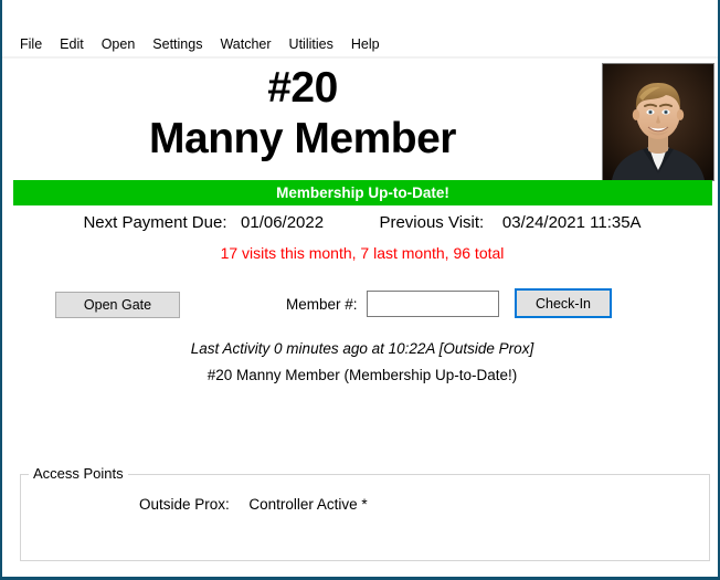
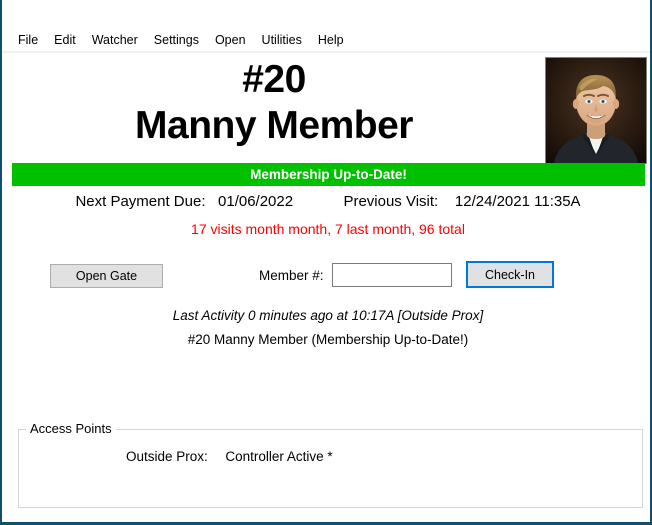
  File
  Edit
- Open
+ Watcher
  Settings
- Watcher
+ Open
  Utilities
  Help
  #20
  Manny Member
  Membership Up-to-Date!
- Next Payment Due: 01/06/2022 Previous Visit: 03/24/2021 11:35A
+ Next Payment Due: 01/06/2022 Previous Visit: 12/24/2021 11:35A
- 17 visits this month, 7 last month, 96 total
+ 17 visits month month, 7 last month, 96 total
  Open Gate
  Member #:
  Check-In
- Last Activity 0 minutes ago at 10:22A [Outside Prox]
+ Last Activity 0 minutes ago at 10:17A [Outside Prox]
  #20 Manny Member (Membership Up-to-Date!)
  Access Points
  Outside Prox: Controller Active *
